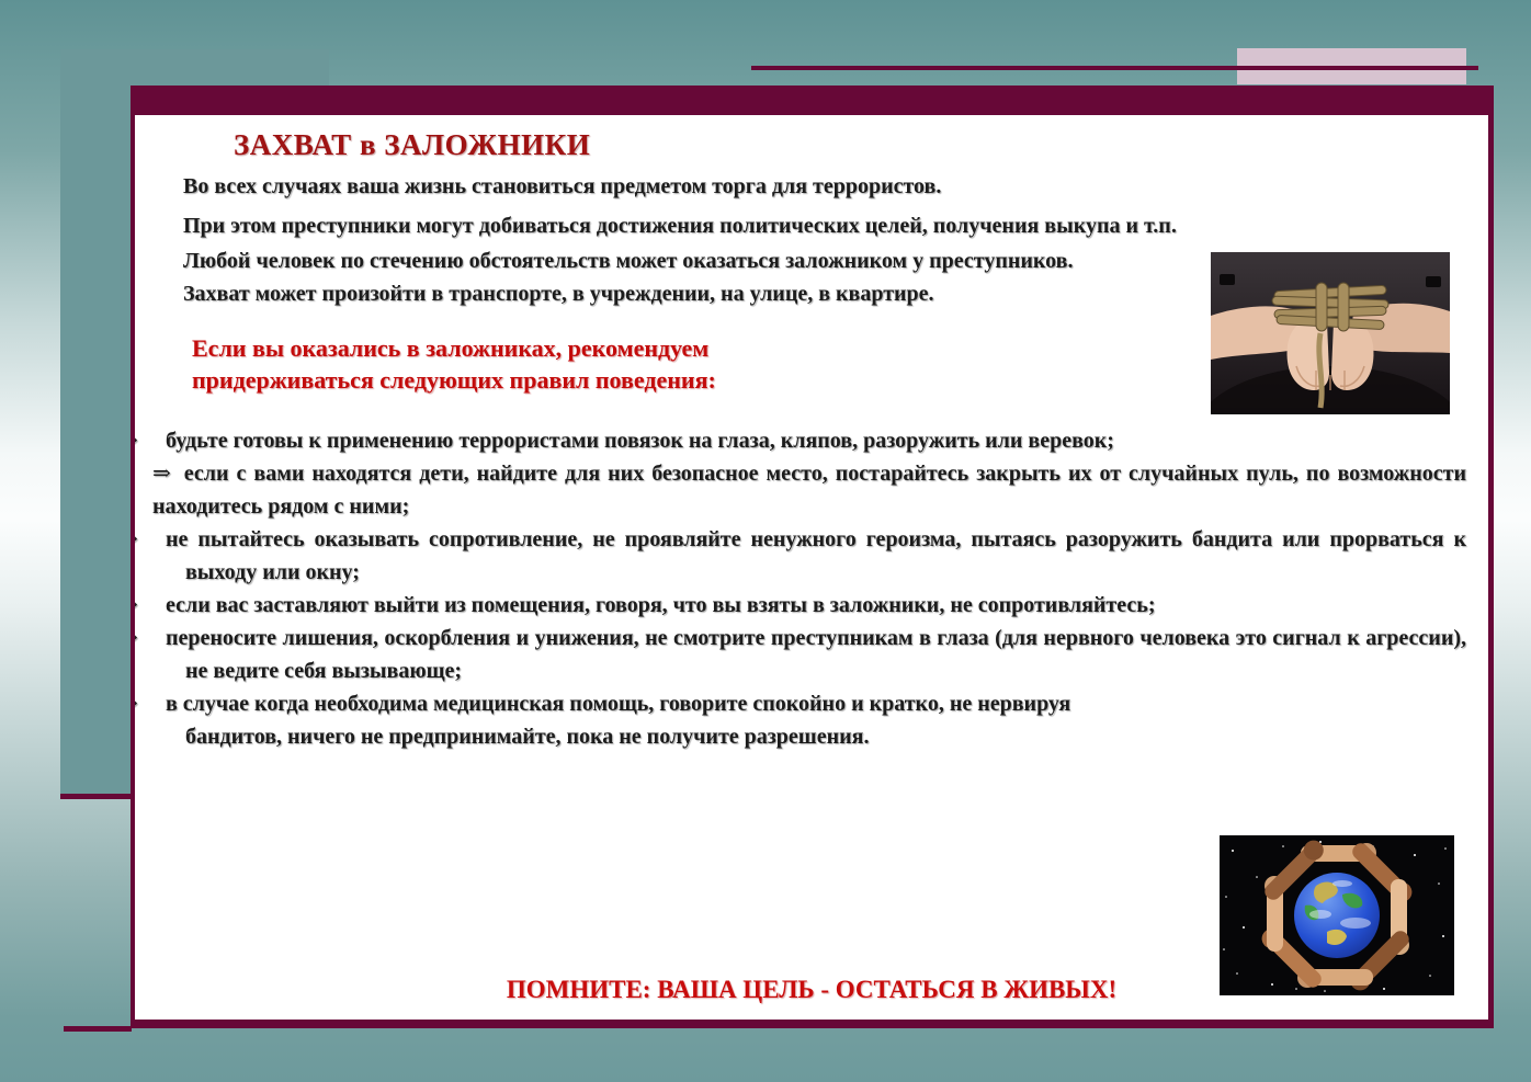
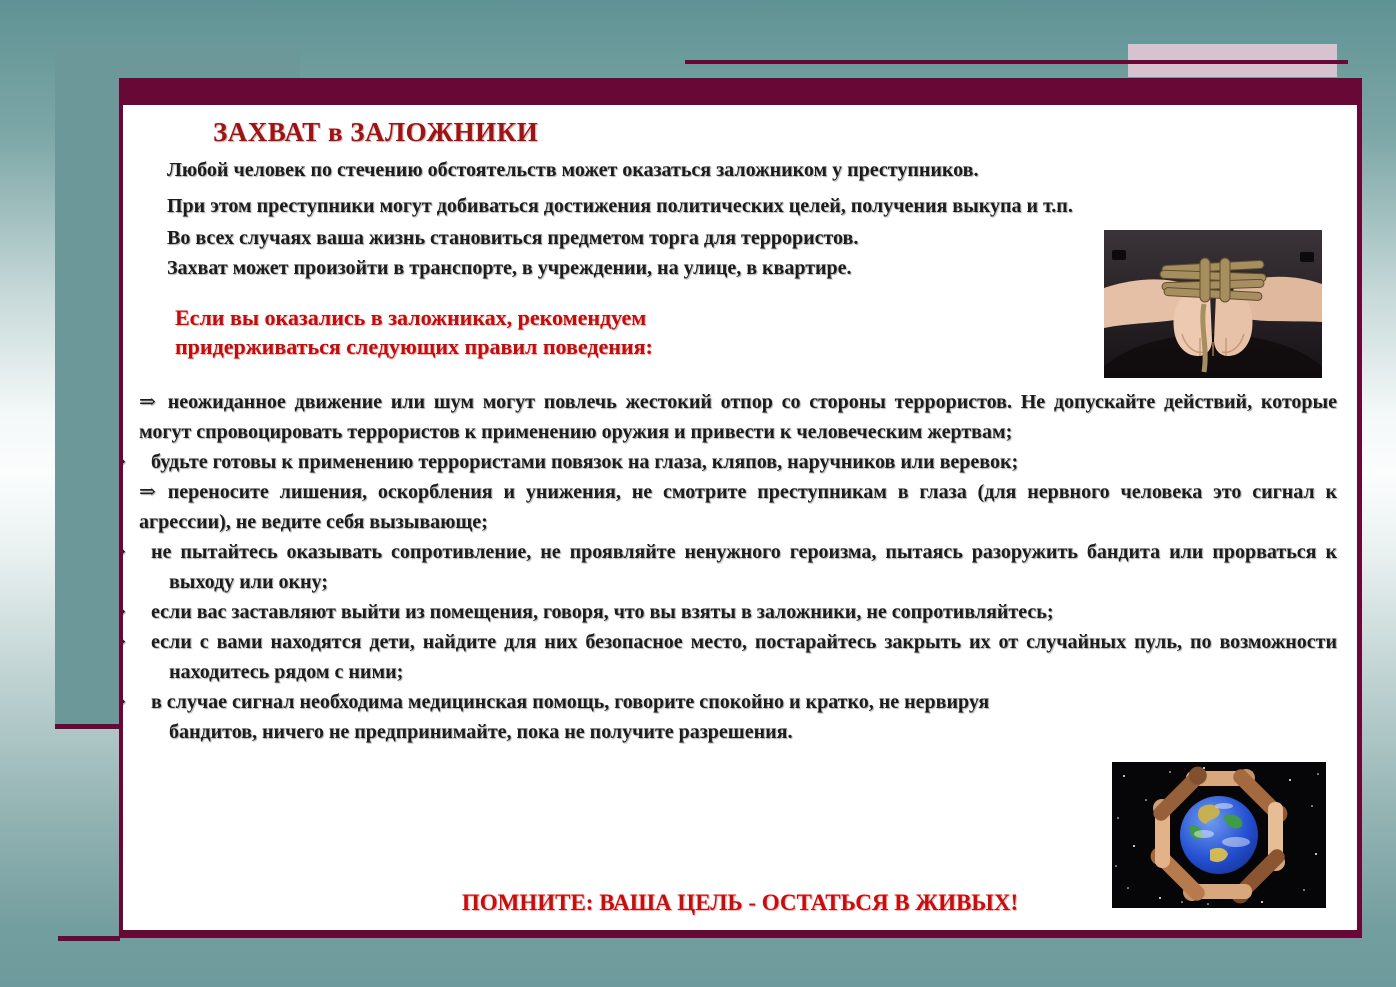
  ЗАХВАТ в ЗАЛОЖНИКИ
- Во всех случаях ваша жизнь становиться предметом торга для террористов.
+ Любой человек по стечению обстоятельств может оказаться заложником у преступников.
  При этом преступники могут добиваться достижения политических целей, получения выкупа и т.п.
- Любой человек по стечению обстоятельств может оказаться заложником у преступников.
+ Во всех случаях ваша жизнь становиться предметом торга для террористов.
  Захват может произойти в транспорте, в учреждении, на улице, в квартире.
  Если вы оказались в заложниках, рекомендуем
  придерживаться следующих правил поведения:
+ ⇒ неожиданное движение или шум могут повлечь жестокий отпор со стороны террористов. Не допускайте действий, которые могут спровоцировать террористов к применению оружия и привести к человеческим жертвам;
- будьте готовы к применению террористами повязок на глаза, кляпов, разоружить или веревок;
+ будьте готовы к применению террористами повязок на глаза, кляпов, наручников или веревок;
- ⇒ если с вами находятся дети, найдите для них безопасное место, постарайтесь закрыть их от случайных пуль, по возможности находитесь рядом с ними;
+ ⇒ переносите лишения, оскорбления и унижения, не смотрите преступникам в глаза (для нервного человека это сигнал к агрессии), не ведите себя вызывающе;
  не пытайтесь оказывать сопротивление, не проявляйте ненужного героизма, пытаясь разоружить бандита или прорваться к выходу или окну;
  если вас заставляют выйти из помещения, говоря, что вы взяты в заложники, не сопротивляйтесь;
- переносите лишения, оскорбления и унижения, не смотрите преступникам в глаза (для нервного человека это сигнал к агрессии), не ведите себя вызывающе;
+ если с вами находятся дети, найдите для них безопасное место, постарайтесь закрыть их от случайных пуль, по возможности находитесь рядом с ними;
- в случае когда необходима медицинская помощь, говорите спокойно и кратко, не нервируя бандитов, ничего не предпринимайте, пока не получите разрешения.
+ в случае сигнал необходима медицинская помощь, говорите спокойно и кратко, не нервируя бандитов, ничего не предпринимайте, пока не получите разрешения.
  ПОМНИТЕ: ВАША ЦЕЛЬ - ОСТАТЬСЯ В ЖИВЫХ!
